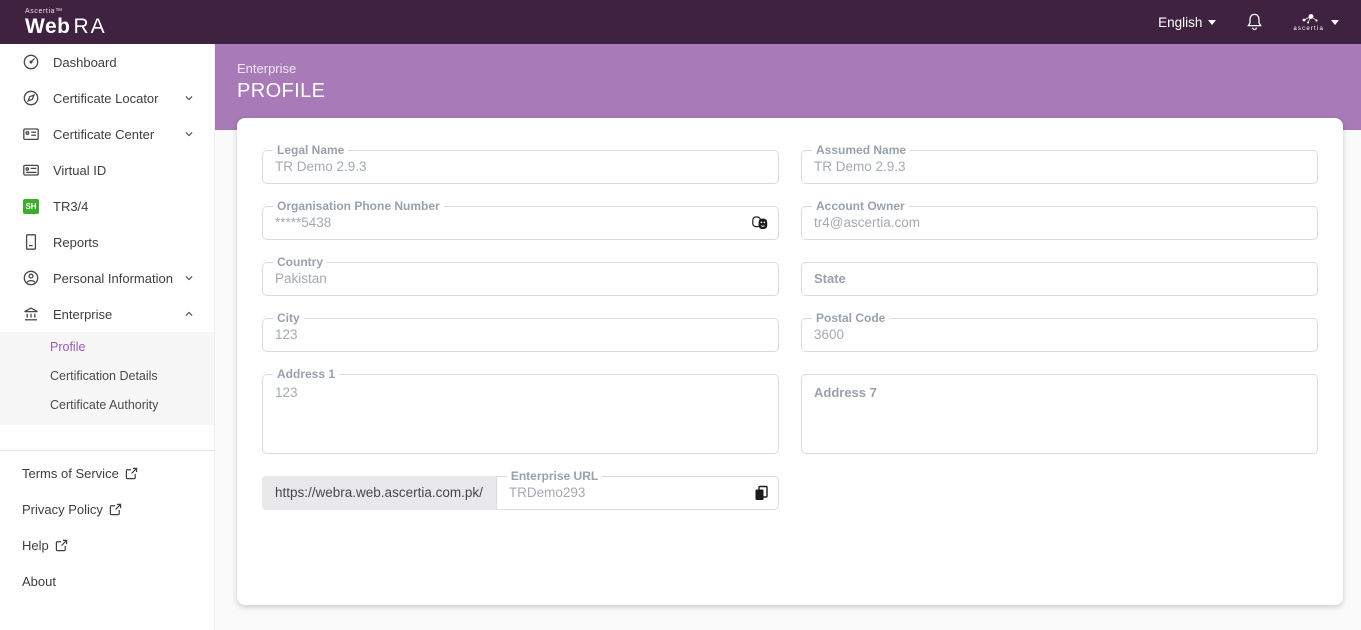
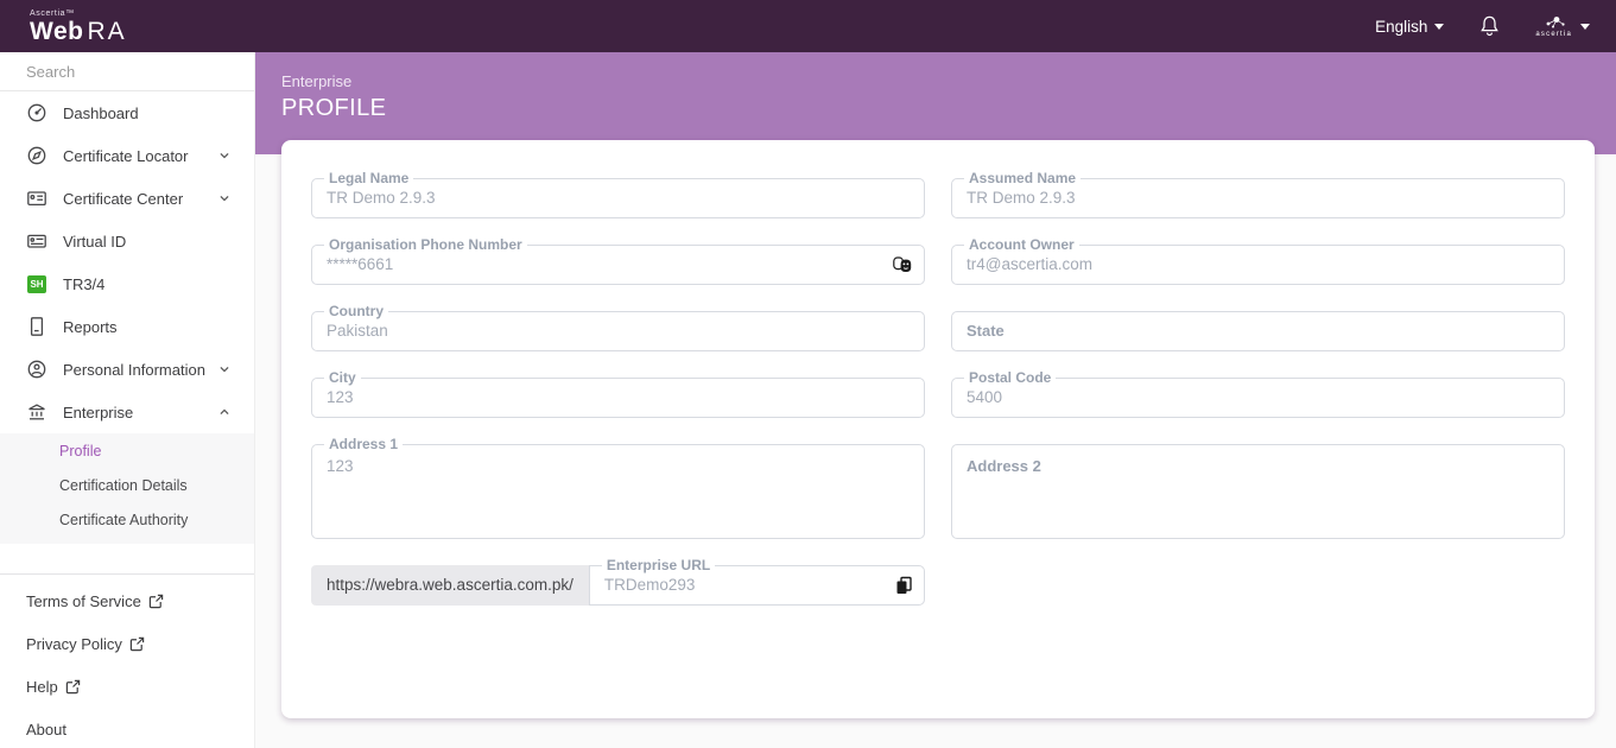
  Web RA
  English
+ Search
  Dashboard
  Certificate Locator
  Certificate Center
  Virtual ID
  SH
  TR3/4
  Reports
  Personal Information
  Enterprise
  Profile
  Certification Details
  Certificate Authority
  Terms of Service
  Privacy Policy
  Help
  About
  Enterprise
  PROFILE
  Legal Name
  TR Demo 2.9.3
  Assumed Name
  TR Demo 2.9.3
  Organisation Phone Number
- *****5438
+ *****6661
  Account Owner
  tr4@ascertia.com
  Country
  Pakistan
  State
  City
  123
  Postal Code
- 3600
+ 5400
  Address 1
  123
- Address 7
+ Address 2
  https://webra.web.ascertia.com.pk/
  Enterprise URL
  TRDemo293
